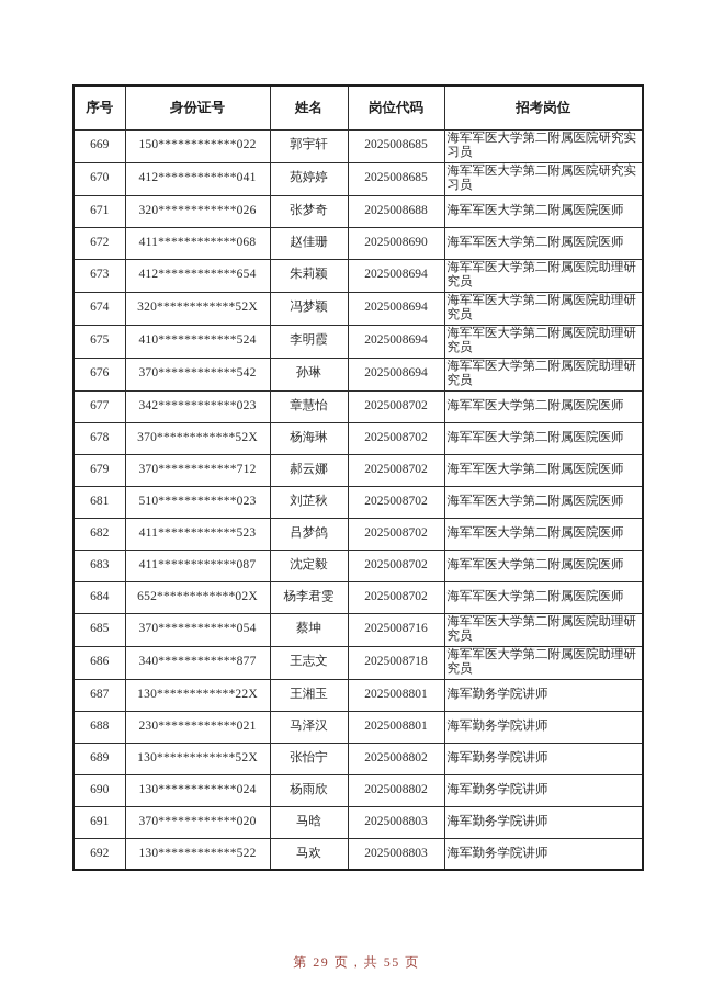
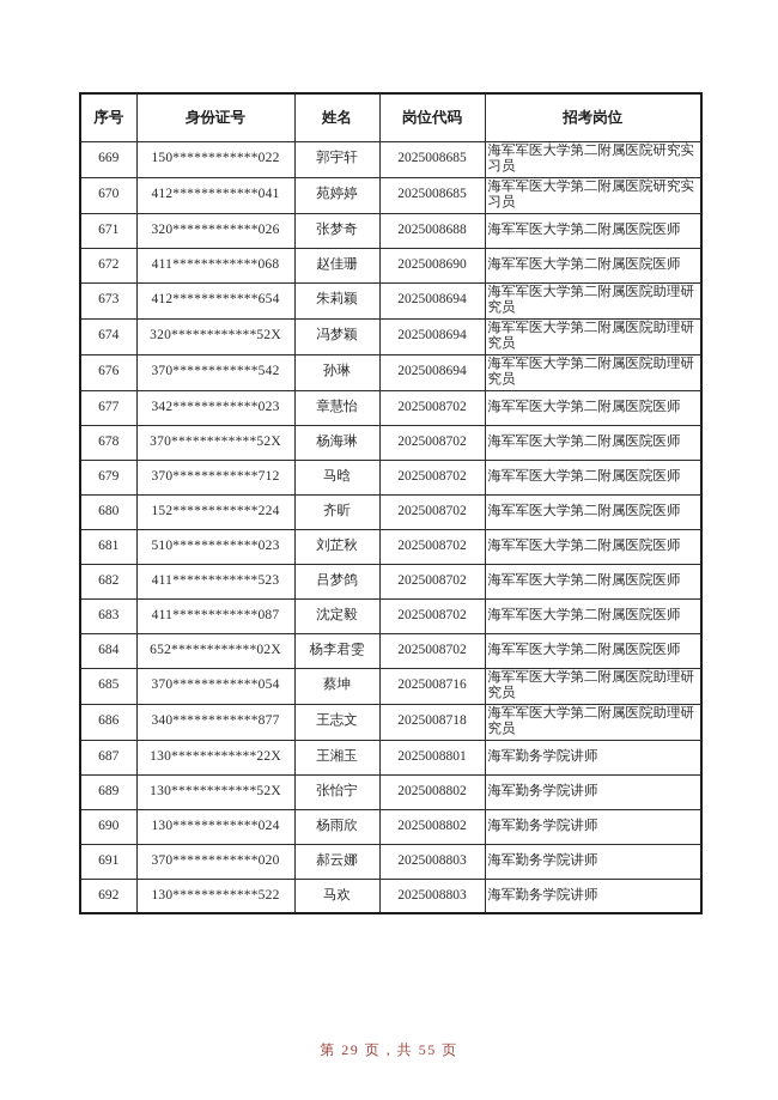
  序号	身份证号	姓名	岗位代码	招考岗位
  669	150************022	郭宇轩	2025008685	海军军医大学第二附属医院研究实习员
  670	412************041	苑婷婷	2025008685	海军军医大学第二附属医院研究实习员
  671	320************026	张梦奇	2025008688	海军军医大学第二附属医院医师
  672	411************068	赵佳珊	2025008690	海军军医大学第二附属医院医师
  673	412************654	朱莉颖	2025008694	海军军医大学第二附属医院助理研究员
  674	320************52X	冯梦颖	2025008694	海军军医大学第二附属医院助理研究员
- 675	410************524	李明霞	2025008694	海军军医大学第二附属医院助理研究员
  676	370************542	孙琳	2025008694	海军军医大学第二附属医院助理研究员
  677	342************023	章慧怡	2025008702	海军军医大学第二附属医院医师
  678	370************52X	杨海琳	2025008702	海军军医大学第二附属医院医师
- 679	370************712	郝云娜	2025008702	海军军医大学第二附属医院医师
+ 679	370************712	马晗	2025008702	海军军医大学第二附属医院医师
+ 680	152************224	齐昕	2025008702	海军军医大学第二附属医院医师
  681	510************023	刘芷秋	2025008702	海军军医大学第二附属医院医师
  682	411************523	吕梦鸽	2025008702	海军军医大学第二附属医院医师
  683	411************087	沈定毅	2025008702	海军军医大学第二附属医院医师
  684	652************02X	杨李君雯	2025008702	海军军医大学第二附属医院医师
  685	370************054	蔡坤	2025008716	海军军医大学第二附属医院助理研究员
  686	340************877	王志文	2025008718	海军军医大学第二附属医院助理研究员
  687	130************22X	王湘玉	2025008801	海军勤务学院讲师
- 688	230************021	马泽汉	2025008801	海军勤务学院讲师
  689	130************52X	张怡宁	2025008802	海军勤务学院讲师
  690	130************024	杨雨欣	2025008802	海军勤务学院讲师
- 691	370************020	马晗	2025008803	海军勤务学院讲师
+ 691	370************020	郝云娜	2025008803	海军勤务学院讲师
  692	130************522	马欢	2025008803	海军勤务学院讲师
  第 29 页，共 55 页
